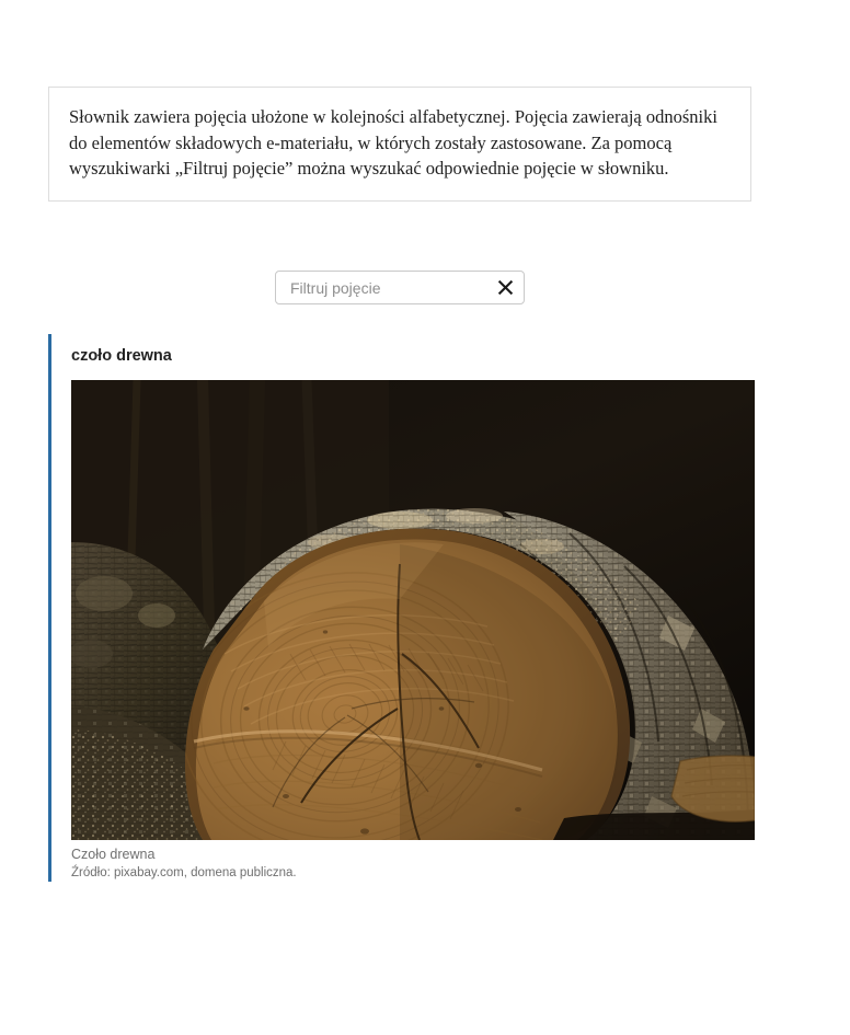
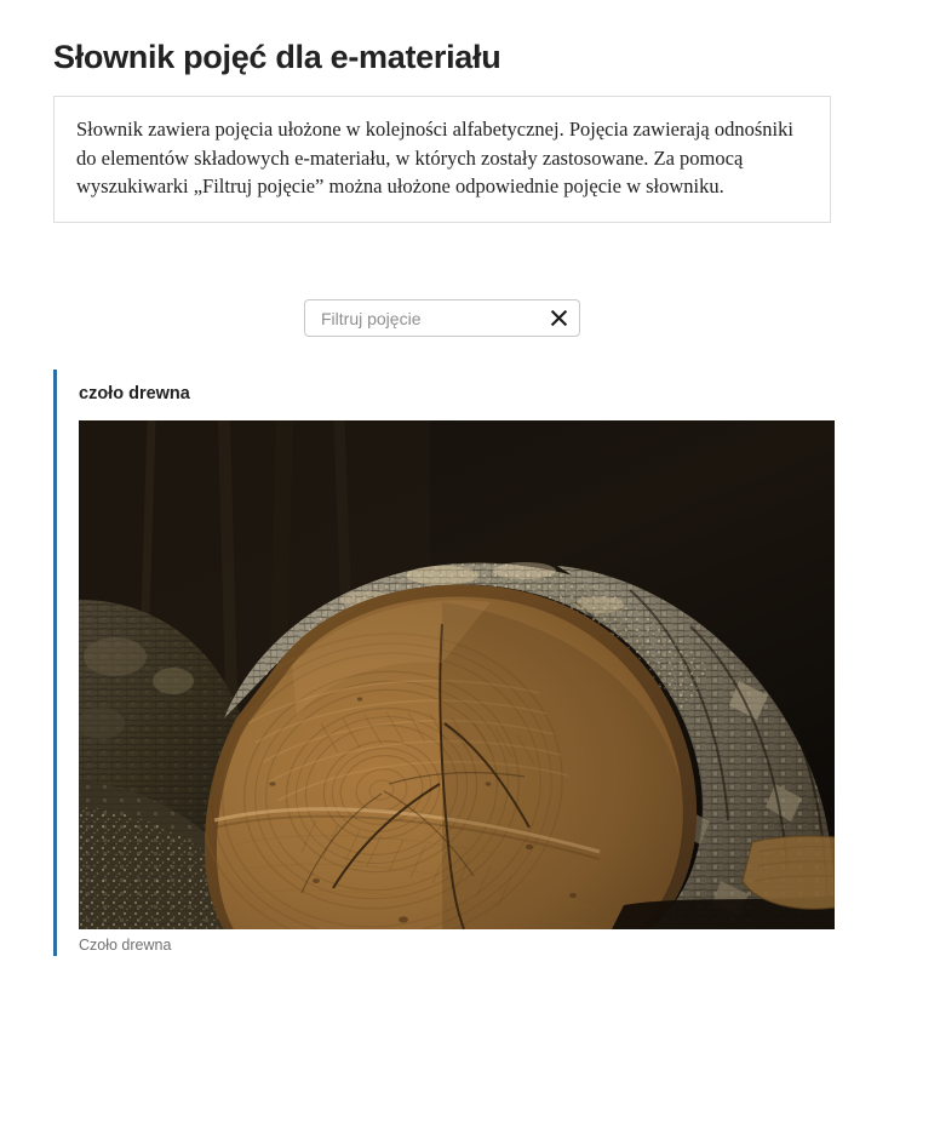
+ Słownik pojęć dla e-materiału
- Słownik zawiera pojęcia ułożone w kolejności alfabetycznej. Pojęcia zawierają odnośniki do elementów składowych e-materiału, w których zostały zastosowane. Za pomocą wyszukiwarki „Filtruj pojęcie” można wyszukać odpowiednie pojęcie w słowniku.
+ Słownik zawiera pojęcia ułożone w kolejności alfabetycznej. Pojęcia zawierają odnośniki do elementów składowych e-materiału, w których zostały zastosowane. Za pomocą wyszukiwarki „Filtruj pojęcie” można ułożone odpowiednie pojęcie w słowniku.
  Filtruj pojęcie
  czoło drewna
  Czoło drewna
- Źródło: pixabay.com, domena publiczna.
